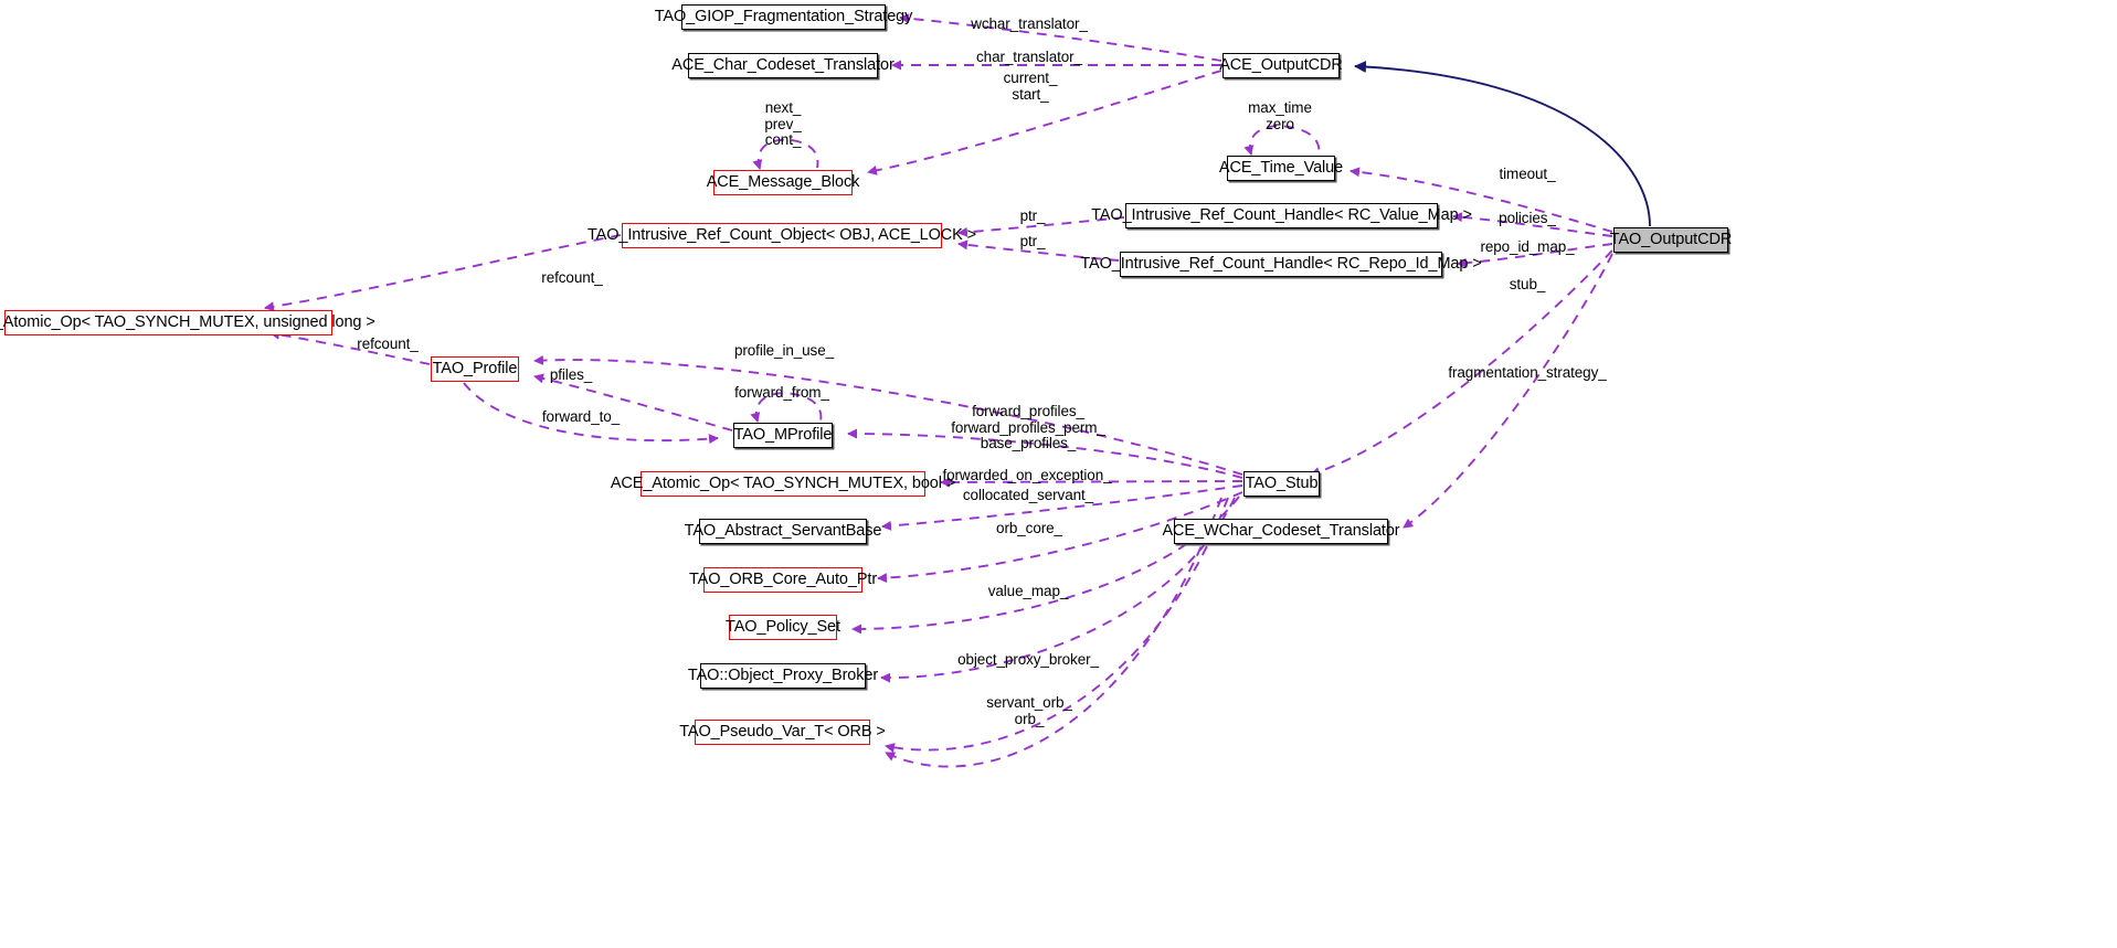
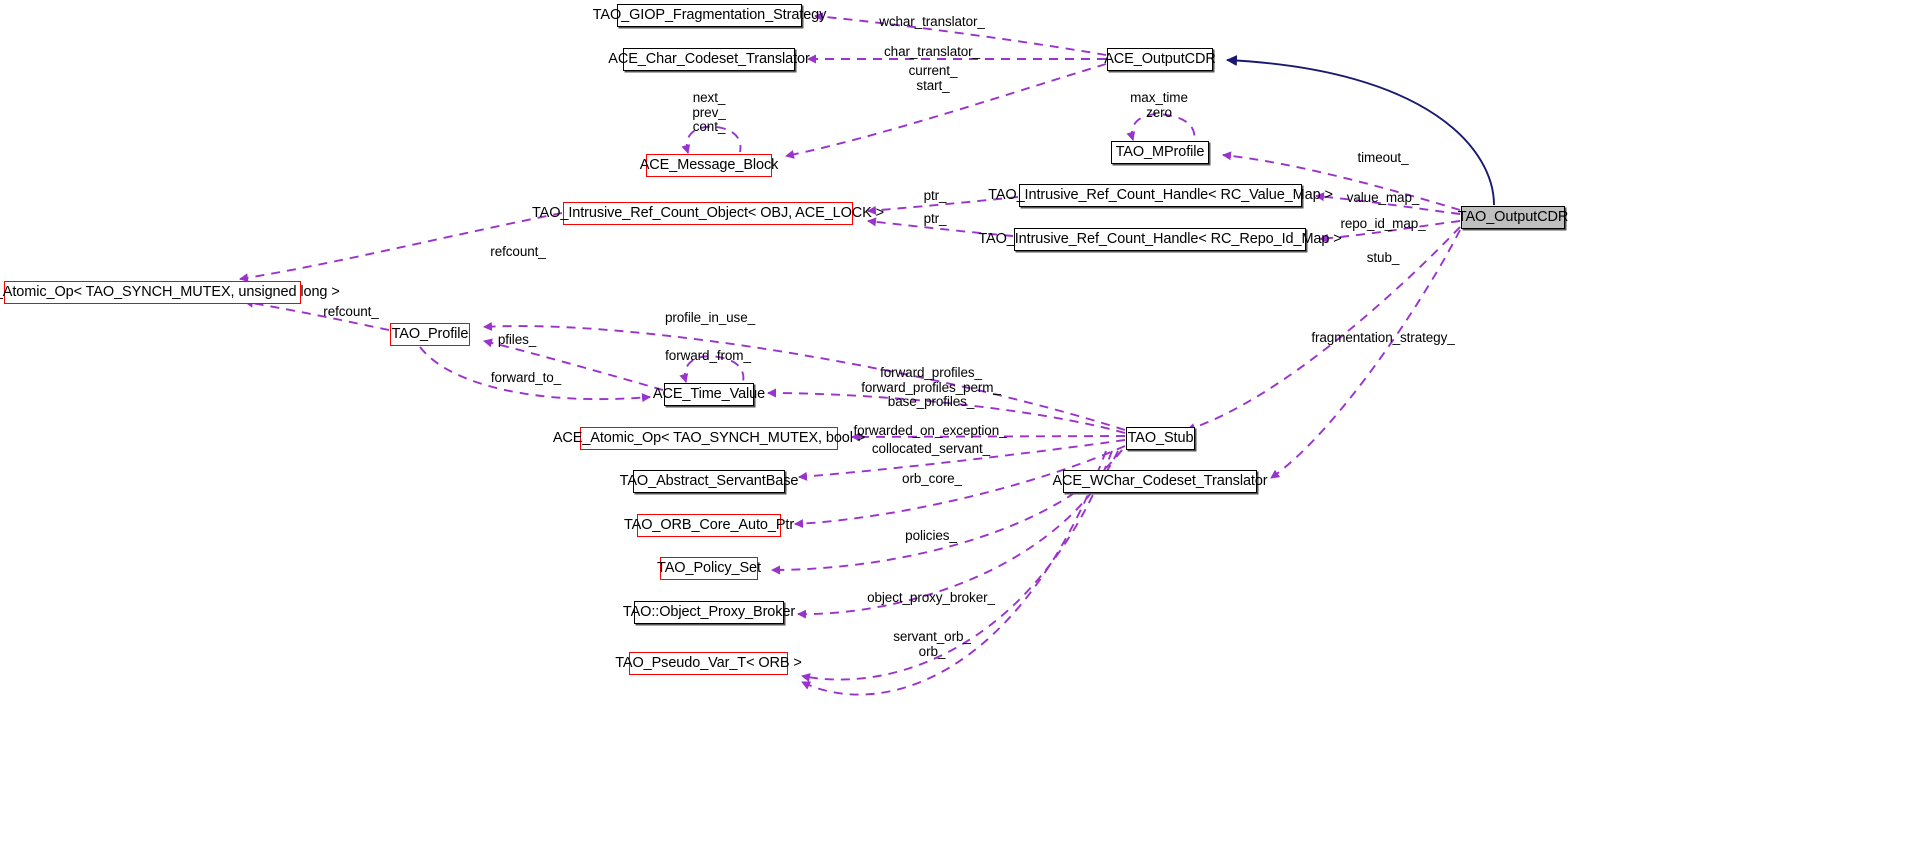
  TAO_GIOP_Fragmentation_Strategy
  ACE_Char_Codeset_Translator
  ACE_OutputCDR
  ACE_Message_Block
- ACE_Time_Value
+ TAO_MProfile
  TAO_Intrusive_Ref_Count_Handle< RC_Value_Map >
  TAO_Intrusive_Ref_Count_Object< OBJ, ACE_LOCK >
  TAO_Intrusive_Ref_Count_Handle< RC_Repo_Id_Map >
  TAO_OutputCDR
  Atomic_Op< TAO_SYNCH_MUTEX, unsigned long >
  TAO_Profile
- TAO_MProfile
+ ACE_Time_Value
  ACE_Atomic_Op< TAO_SYNCH_MUTEX, bool >
  TAO_Stub
  TAO_Abstract_ServantBase
  ACE_WChar_Codeset_Translator
  TAO_ORB_Core_Auto_Ptr
  TAO_Policy_Set
  TAO::Object_Proxy_Broker
  TAO_Pseudo_Var_T< ORB >
  wchar_translator_
  char_translator_
  current_
  start_
  next_
  prev_
  cont_
  max_time
  zero
  timeout_
  ptr_
- policies_
+ value_map_
  ptr_
  repo_id_map_
  refcount_
  stub_
  refcount_
  profile_in_use_
  fragmentation_strategy_
  pfiles_
  forward_from_
  forward_profiles_
  forward_profiles_perm_
  base_profiles_
  forward_to_
  forwarded_on_exception_
  collocated_servant_
  orb_core_
- value_map_
+ policies_
  object_proxy_broker_
  servant_orb_
  orb_
